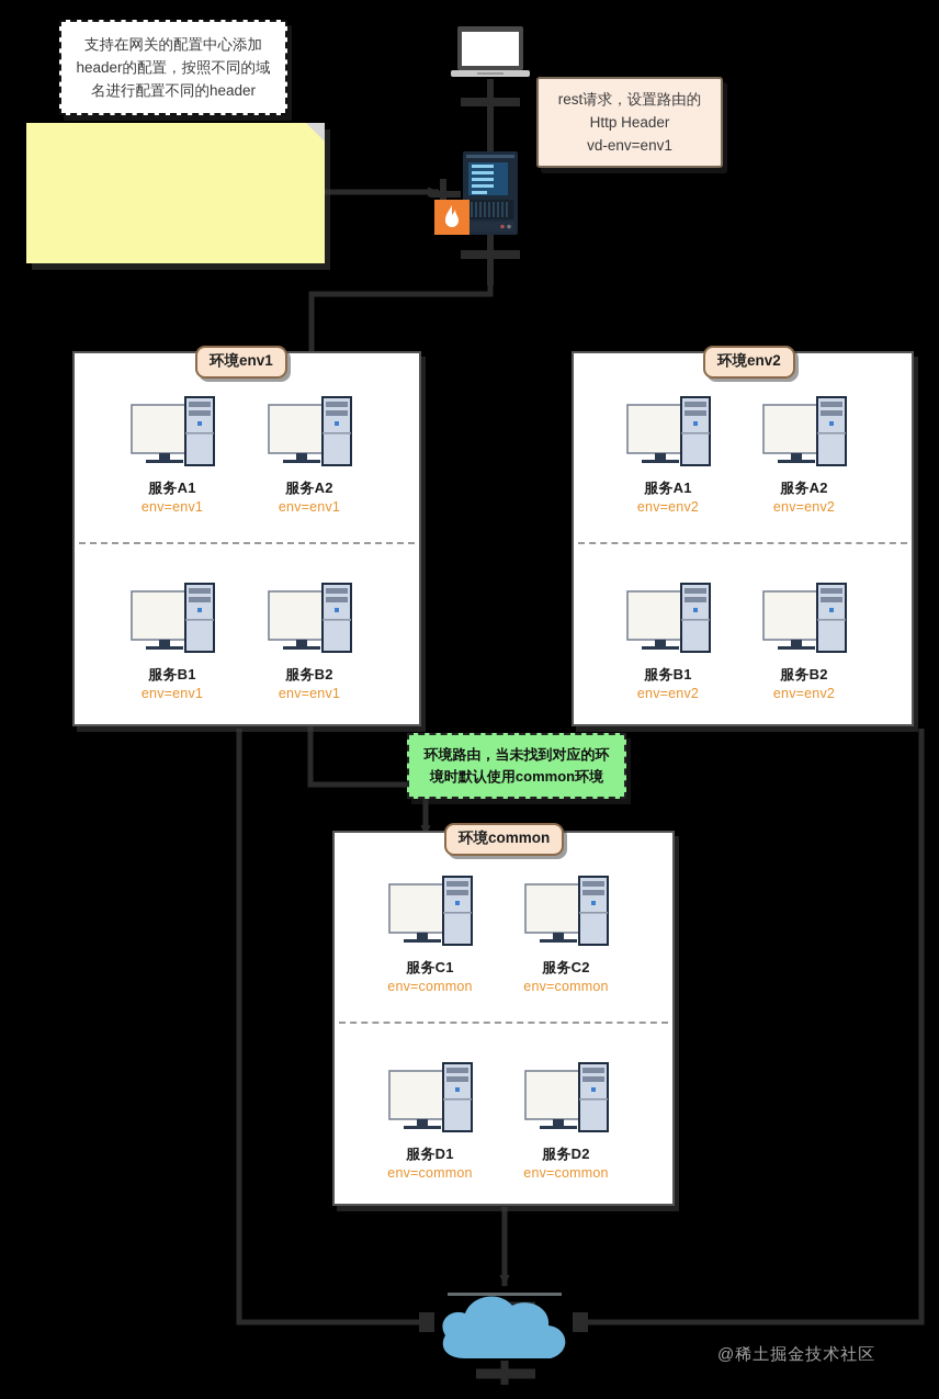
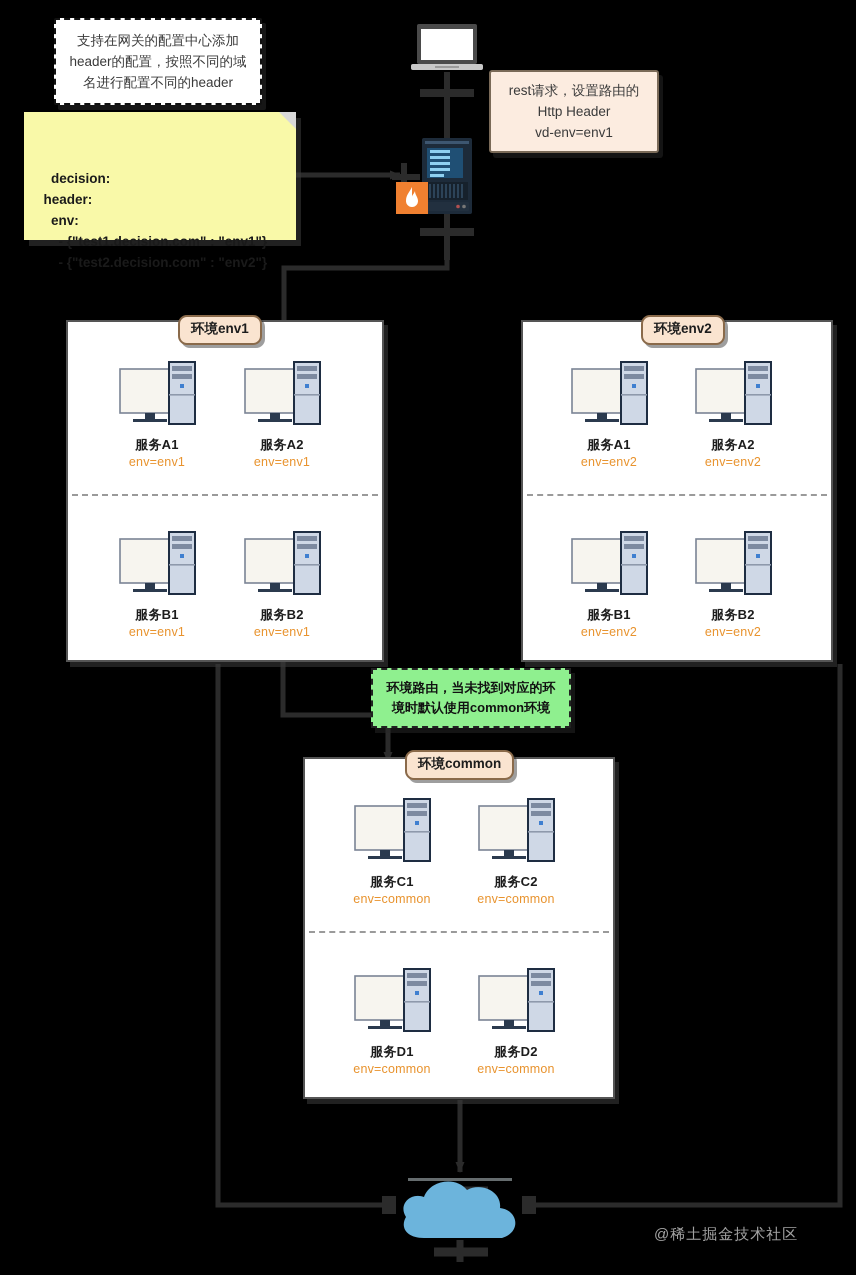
  支持在网关的配置中心添加
  header的配置，按照不同的域
  名进行配置不同的header
+ decision:
+ header:
+ env:
+ - {"test1.decision.com" : "env1"}
+ - {"test2.decision.com" : "env2"}
  rest请求，设置路由的
  Http Header
  vd-env=env1
  环境env1
  服务A1
  env=env1
  服务A2
  env=env1
  服务B1
  env=env1
  服务B2
  env=env1
  环境env2
  服务A1
  env=env2
  服务A2
  env=env2
  服务B1
  env=env2
  服务B2
  env=env2
  环境路由，当未找到对应的环
  境时默认使用common环境
  环境common
  服务C1
  env=common
  服务C2
  env=common
  服务D1
  env=common
  服务D2
  env=common
  @稀土掘金技术社区
